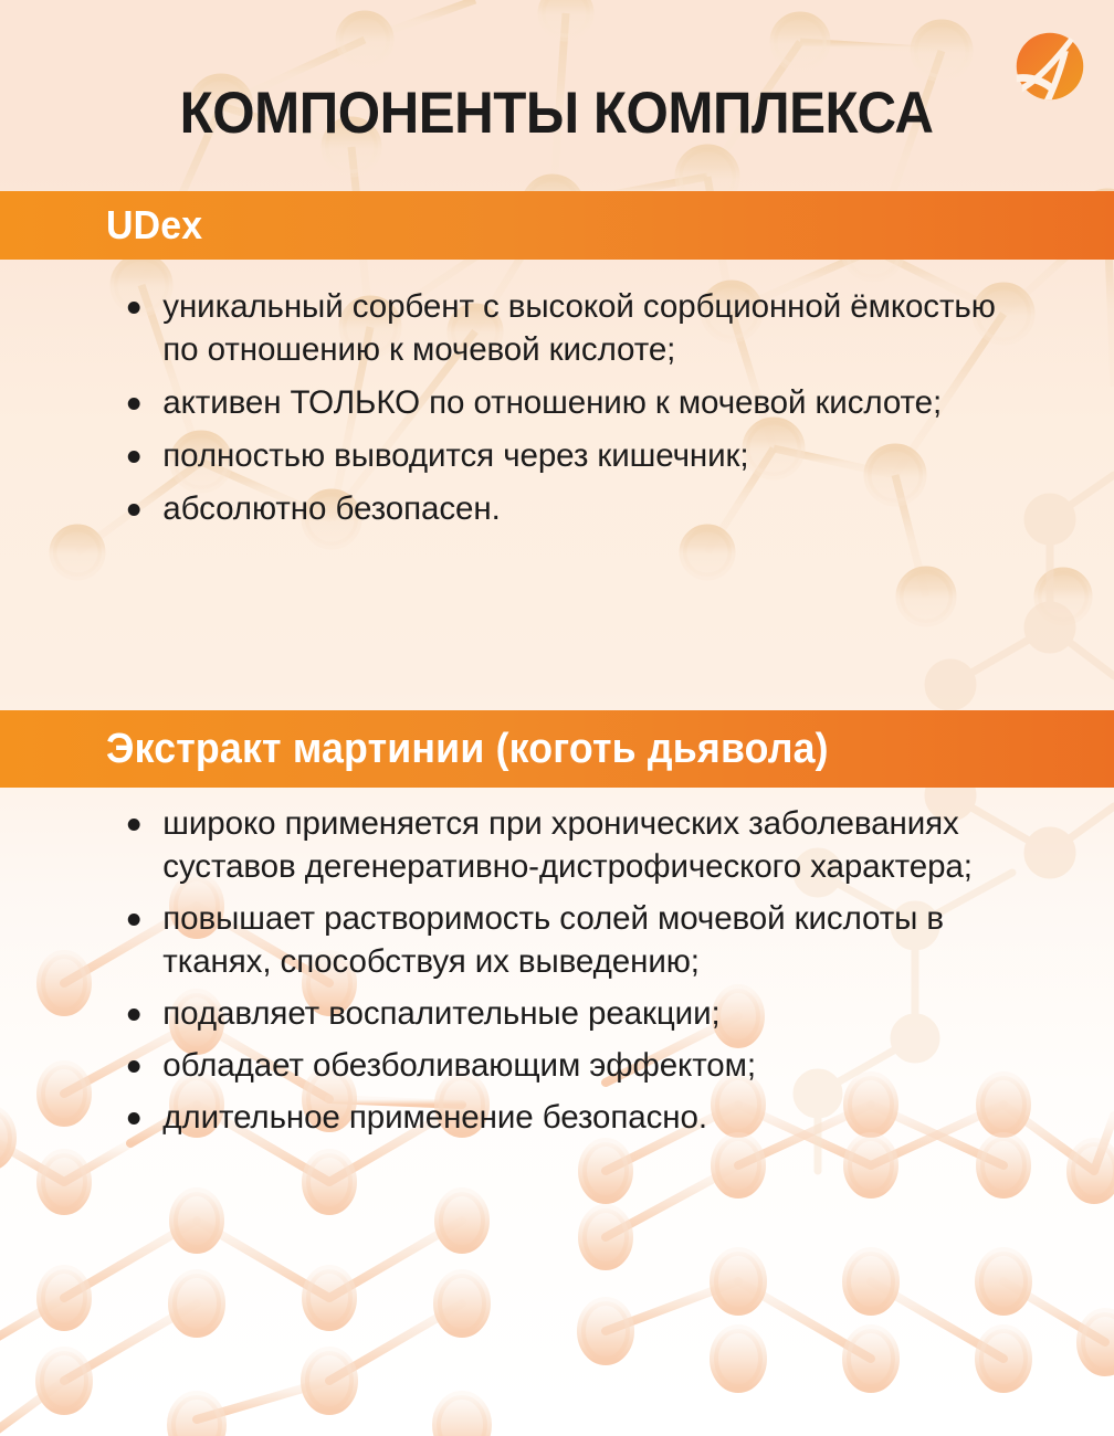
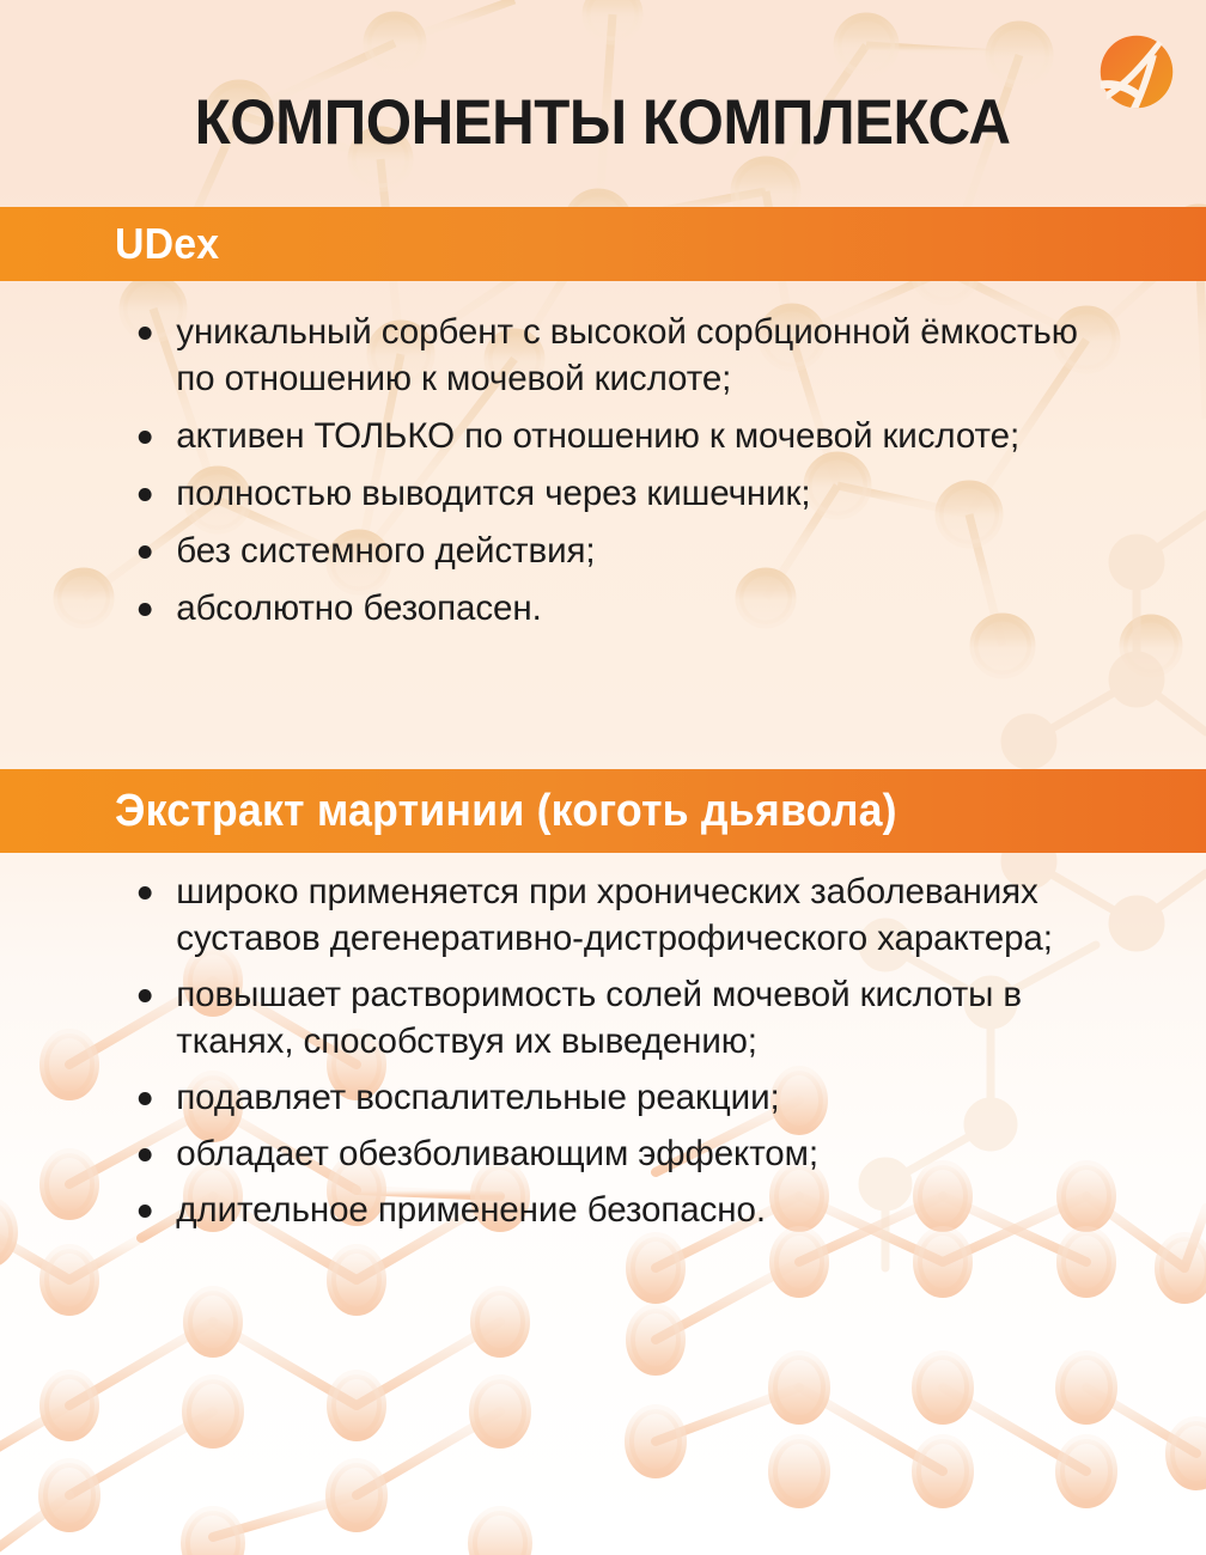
  КОМПОНЕНТЫ КОМПЛЕКСА
  UDex
  уникальный сорбент с высокой сорбционной ёмкостью по отношению к мочевой кислоте;
  активен ТОЛЬКО по отношению к мочевой кислоте;
  полностью выводится через кишечник;
+ без системного действия;
  абсолютно безопасен.
  Экстракт мартинии (коготь дьявола)
  широко применяется при хронических заболеваниях суставов дегенеративно-дистрофического характера;
  повышает растворимость солей мочевой кислоты в тканях, способствуя их выведению;
  подавляет воспалительные реакции;
  обладает обезболивающим эффектом;
  длительное применение безопасно.
